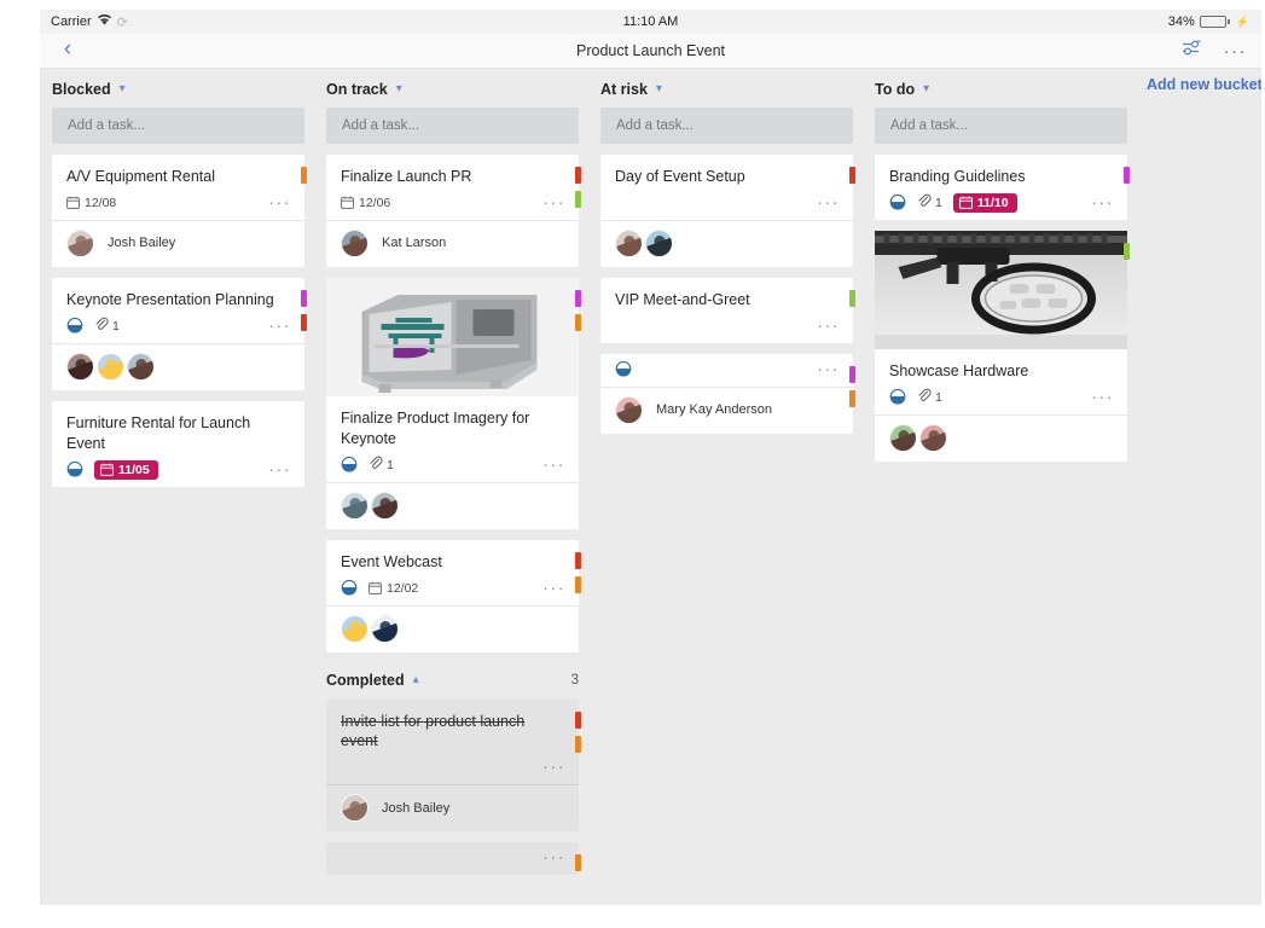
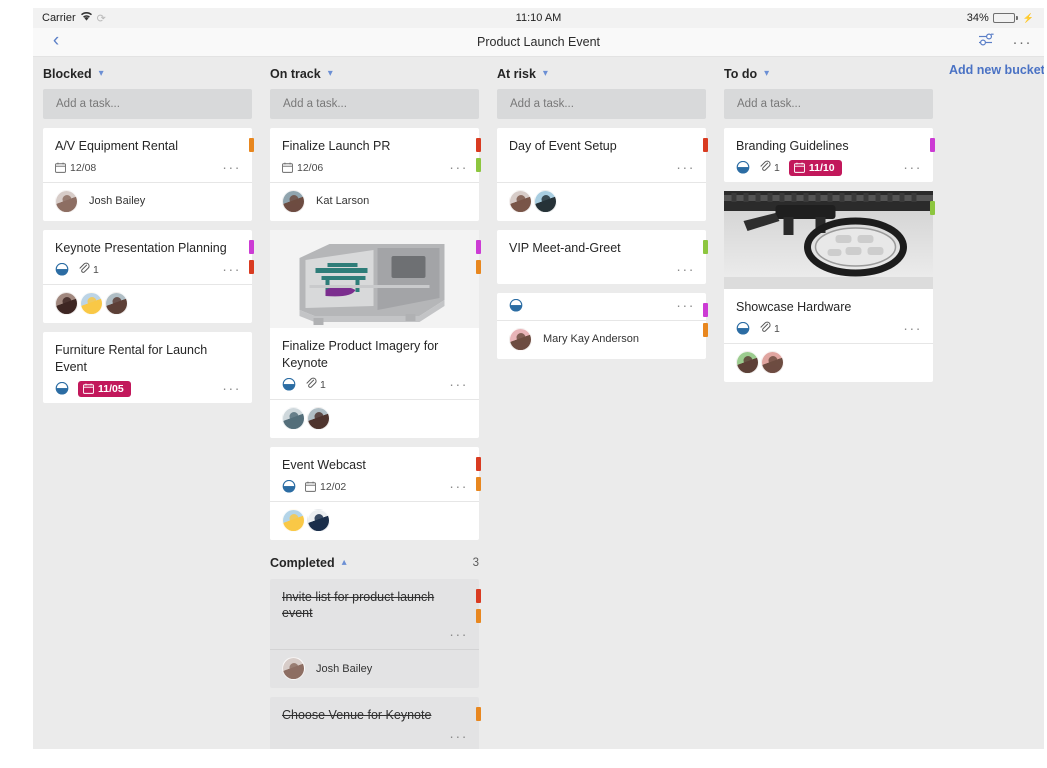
  Carrier
  ⟳
  11:10 AM
  34%
  ⚡
  ‹
  Product Launch Event
  ···
  Blocked
  ▾
  Add a task...
  A/V Equipment Rental
  12/08
  ···
  Josh Bailey
  Keynote Presentation Planning
  1
  ···
  Furniture Rental for Launch Event
  11/05
  ···
  On track
  ▾
  Add a task...
  Finalize Launch PR
  12/06
  ···
  Kat Larson
  Finalize Product Imagery for Keynote
  1
  ···
  Event Webcast
  12/02
  ···
  Completed
  ▴
  3
  Invite list for product launch event
  ···
  Josh Bailey
+ Choose Venue for Keynote
  ···
  At risk
  ▾
  Add a task...
  Day of Event Setup
  ···
  VIP Meet-and-Greet
  ···
  ···
  Mary Kay Anderson
  To do
  ▾
  Add a task...
  Branding Guidelines
  1
  11/10
  ···
  Showcase Hardware
  1
  ···
  Add new bucket
